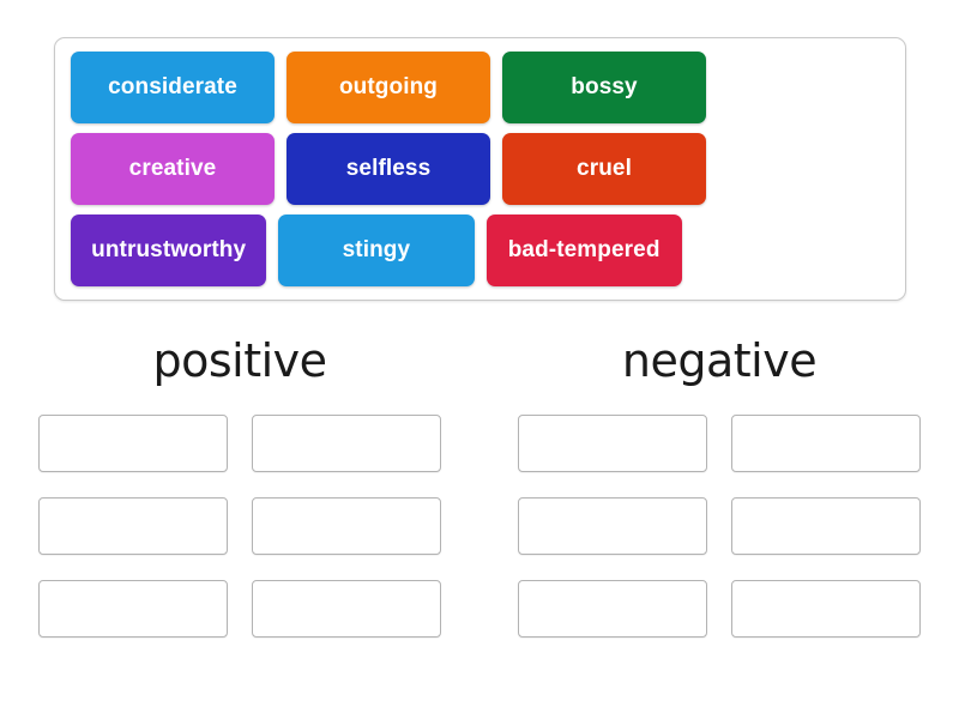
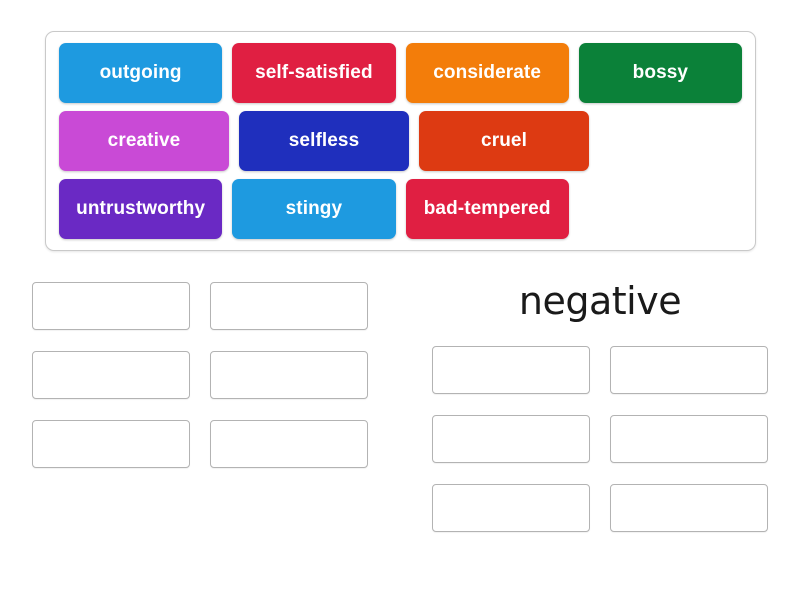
- considerate
+ outgoing
+ self-satisfied
- outgoing
+ considerate
  bossy
  creative
  selfless
  cruel
  untrustworthy
  stingy
  bad-tempered
- positive
  negative
